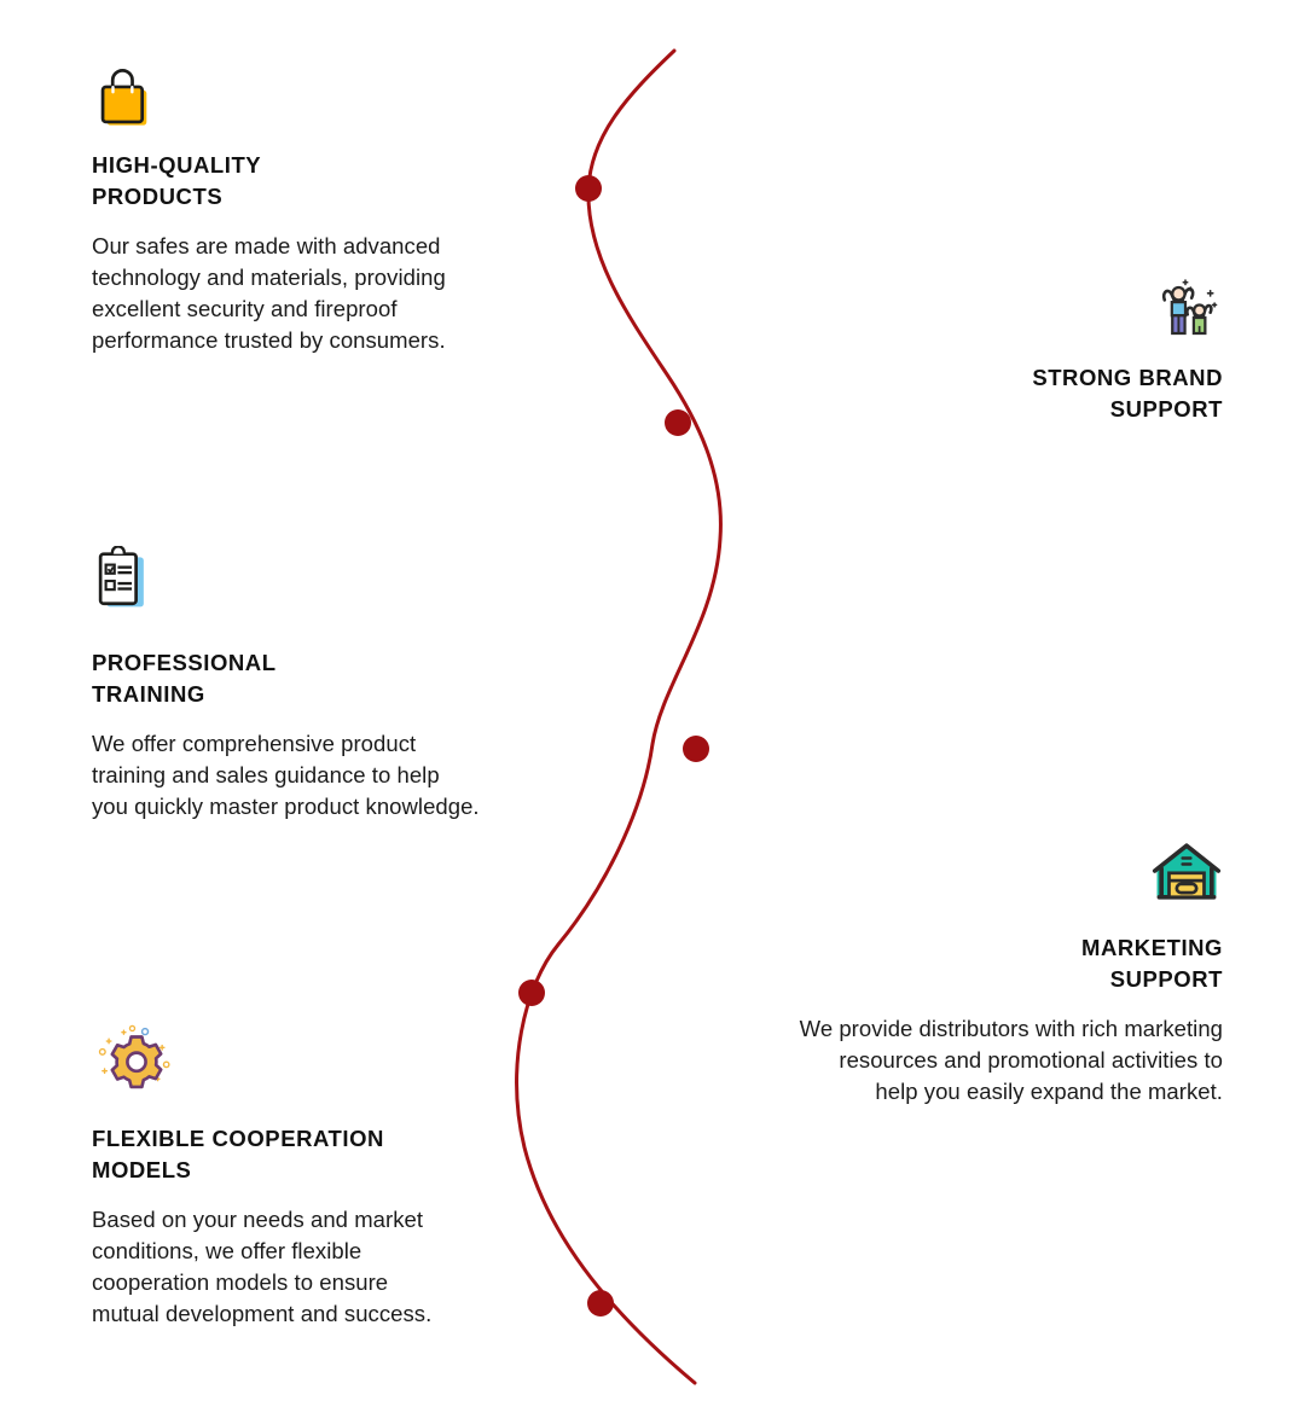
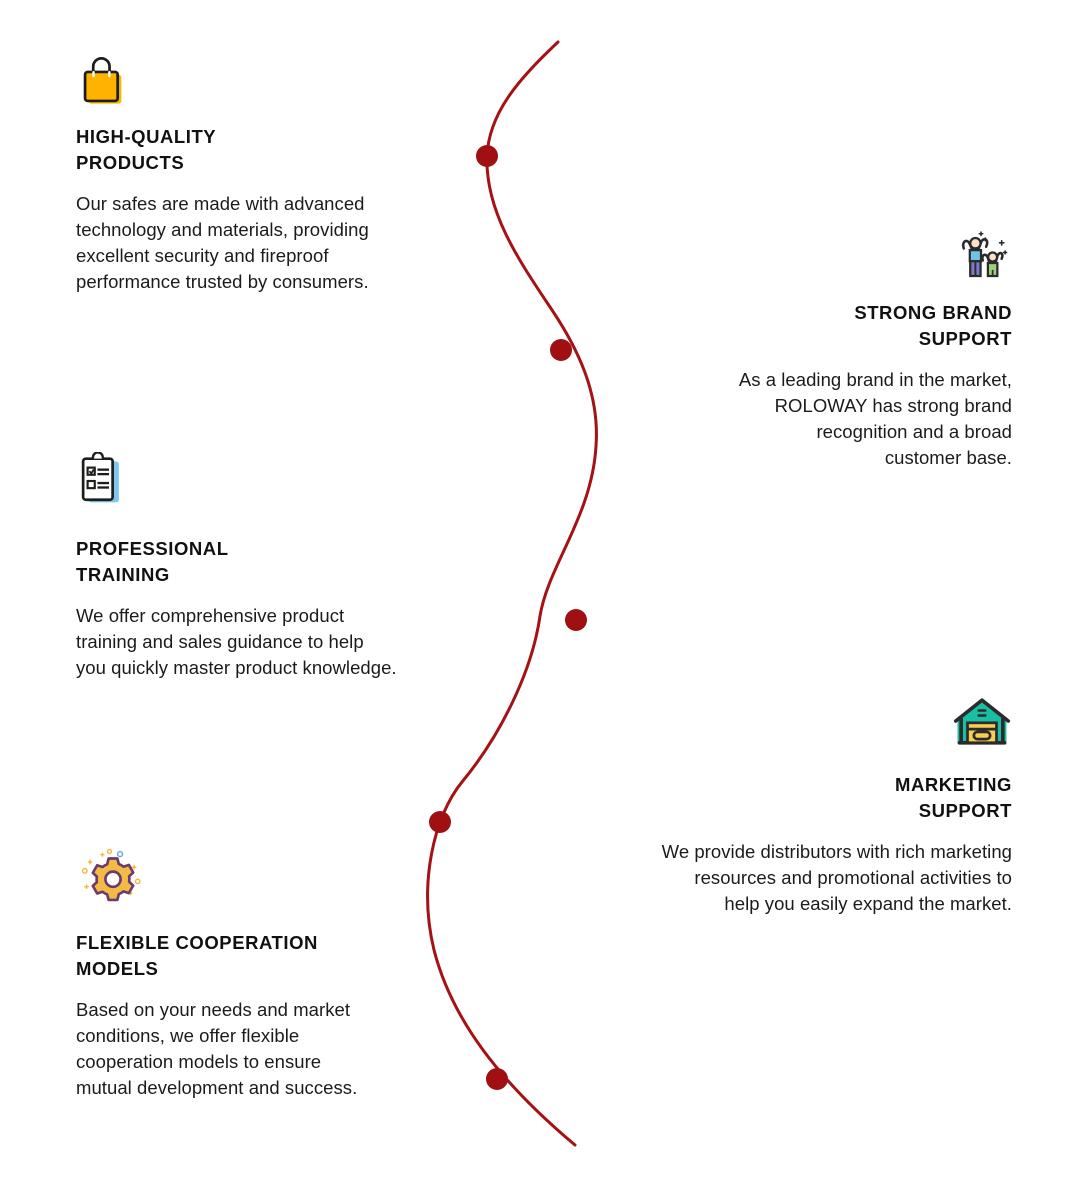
  HIGH-QUALITY
  PRODUCTS
  Our safes are made with advanced
  technology and materials, providing
  excellent security and fireproof
  performance trusted by consumers.
  STRONG BRAND
  SUPPORT
+ As a leading brand in the market,
+ ROLOWAY has strong brand
+ recognition and a broad
+ customer base.
  PROFESSIONAL
  TRAINING
  We offer comprehensive product
  training and sales guidance to help
  you quickly master product knowledge.
  MARKETING
  SUPPORT
  We provide distributors with rich marketing
  resources and promotional activities to
  help you easily expand the market.
  FLEXIBLE COOPERATION
  MODELS
  Based on your needs and market
  conditions, we offer flexible
  cooperation models to ensure
  mutual development and success.
